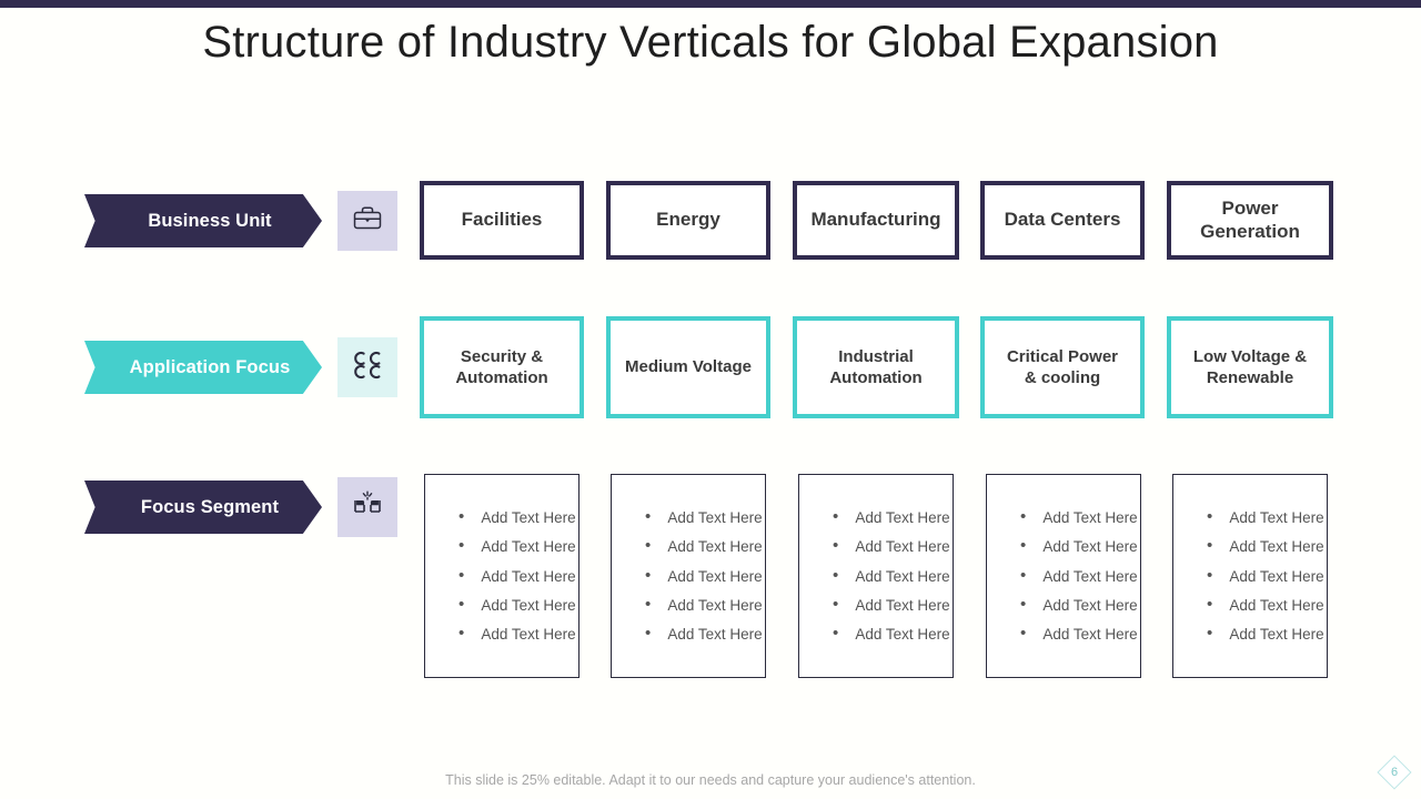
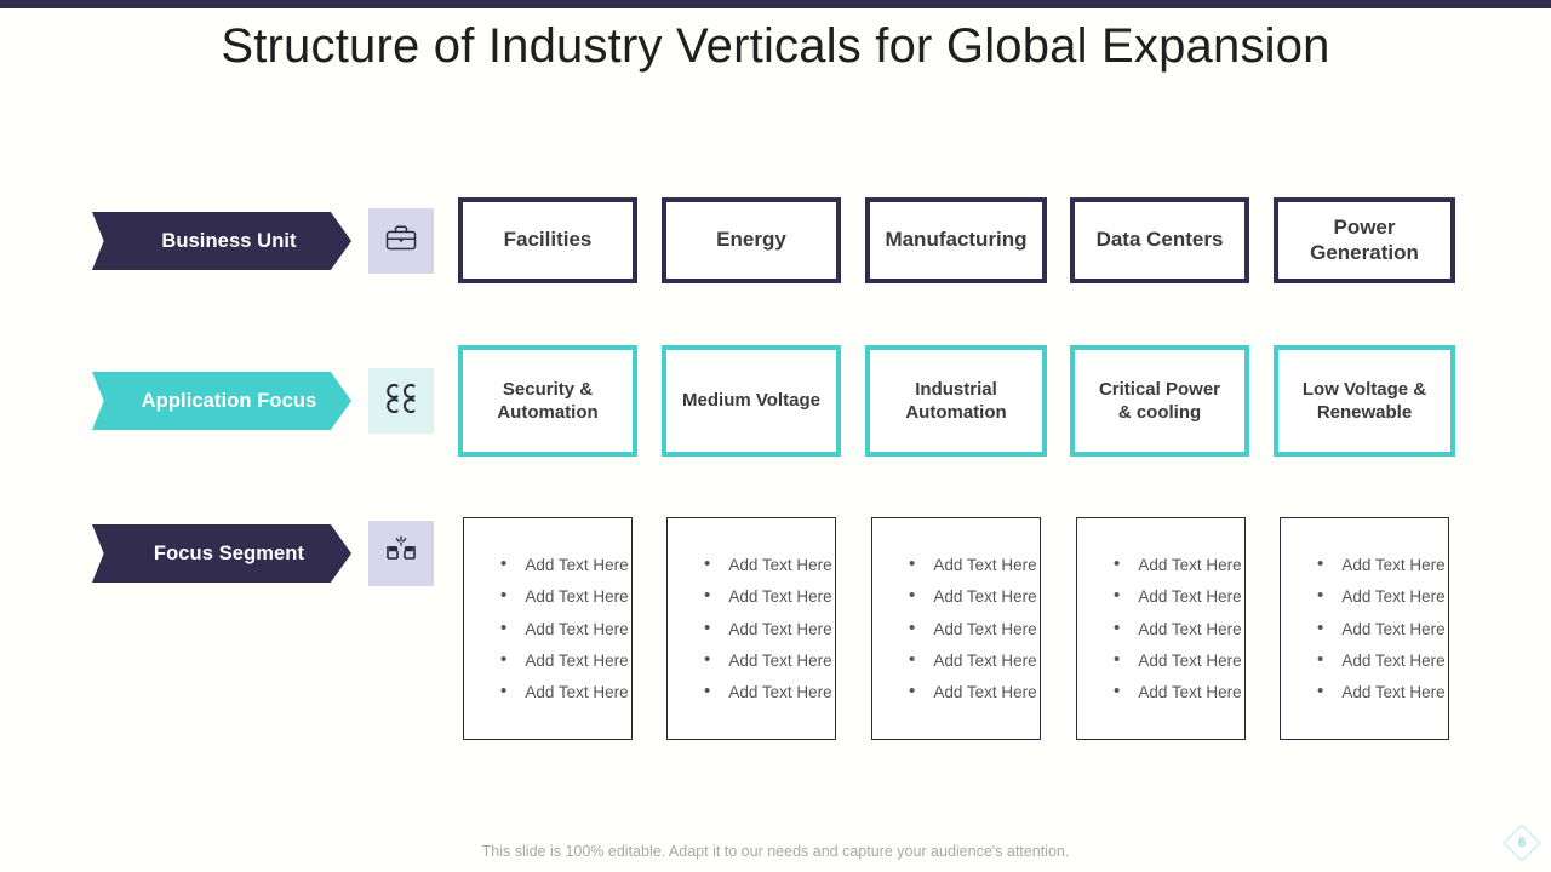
  Structure of Industry Verticals for Global Expansion
  Business Unit
  Facilities
  Energy
  Manufacturing
  Data Centers
  Power Generation
  Application Focus
  Security & Automation
  Medium Voltage
  Industrial Automation
  Critical Power & cooling
  Low Voltage & Renewable
  Focus Segment
  Add Text Here
  Add Text Here
  Add Text Here
  Add Text Here
  Add Text Here
  Add Text Here
  Add Text Here
  Add Text Here
  Add Text Here
  Add Text Here
  Add Text Here
  Add Text Here
  Add Text Here
  Add Text Here
  Add Text Here
  Add Text Here
  Add Text Here
  Add Text Here
  Add Text Here
  Add Text Here
  Add Text Here
  Add Text Here
  Add Text Here
  Add Text Here
  Add Text Here
- This slide is 25% editable. Adapt it to our needs and capture your audience's attention.
+ This slide is 100% editable. Adapt it to our needs and capture your audience's attention.
  6
